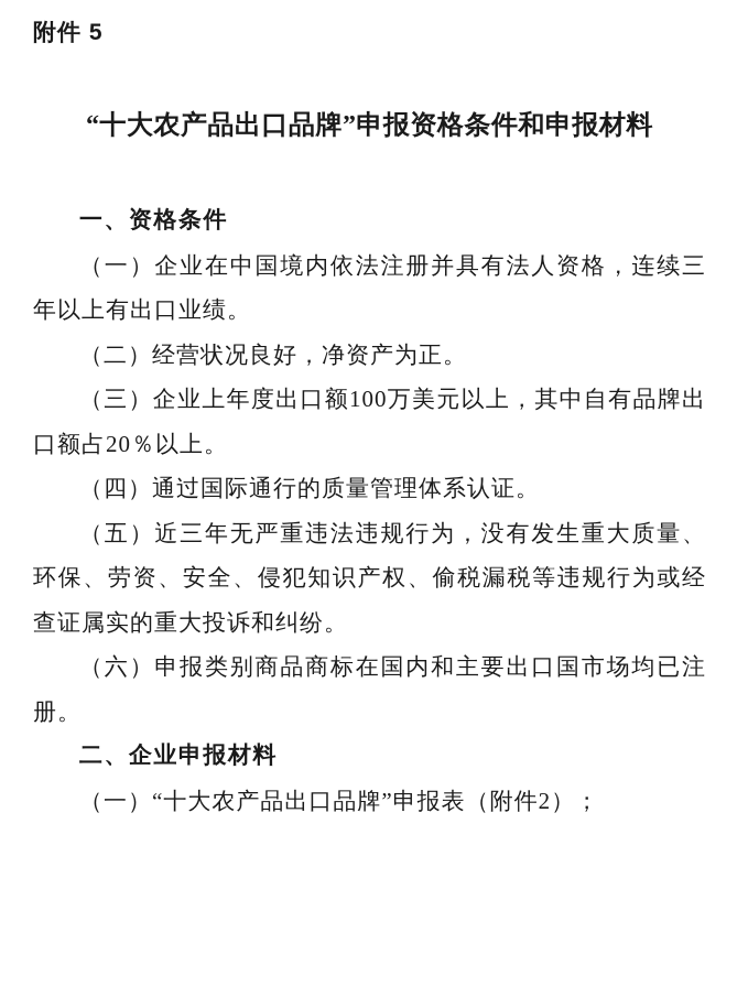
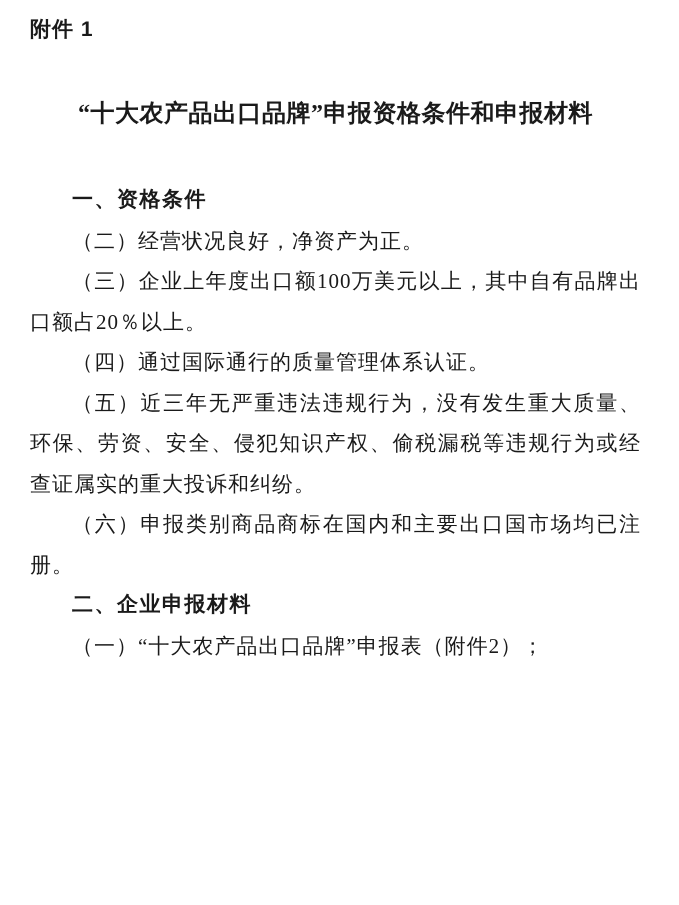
- 附件 5
+ 附件 1
  “十大农产品出口品牌”申报资格条件和申报材料
  一、资格条件
- （一）企业在中国境内依法注册并具有法人资格，连续三年以上有出口业绩。
  （二）经营状况良好，净资产为正。
  （三）企业上年度出口额100万美元以上，其中自有品牌出口额占20％以上。
  （四）通过国际通行的质量管理体系认证。
  （五）近三年无严重违法违规行为，没有发生重大质量、环保、劳资、安全、侵犯知识产权、偷税漏税等违规行为或经查证属实的重大投诉和纠纷。
  （六）申报类别商品商标在国内和主要出口国市场均已注册。
  二、企业申报材料
  （一）“十大农产品出口品牌”申报表（附件2）；
